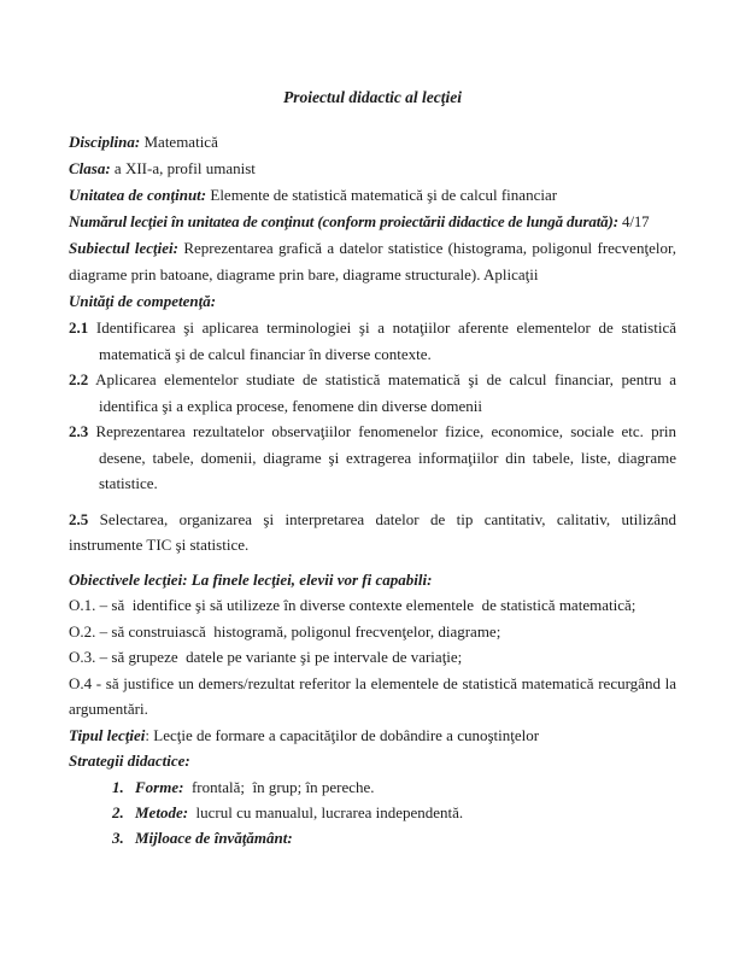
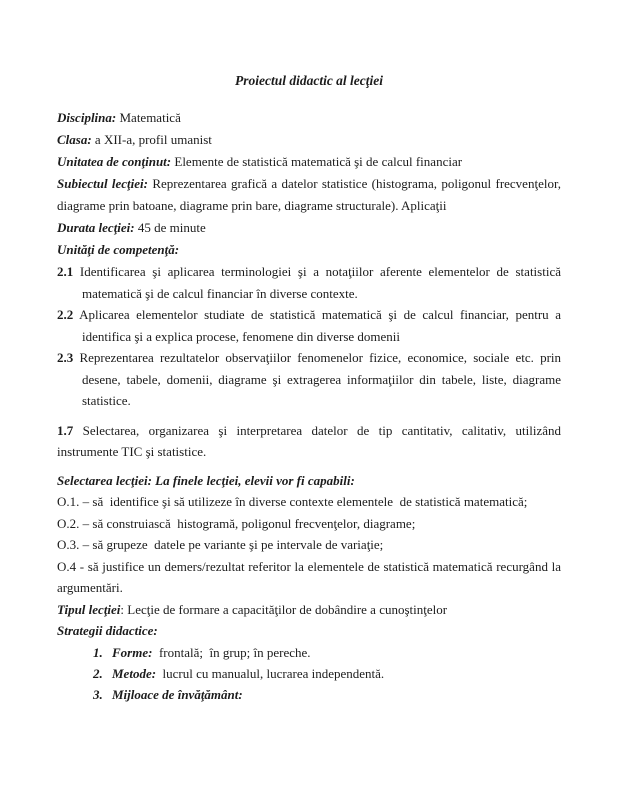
  Proiectul didactic al lecţiei
  Disciplina: Matematică
  Clasa: a XII-a, profil umanist
  Unitatea de conţinut: Elemente de statistică matematică şi de calcul financiar
- Numărul lecţiei în unitatea de conţinut (conform proiectării didactice de lungă durată): 4/17
  Subiectul lecţiei: Reprezentarea grafică a datelor statistice (histograma, poligonul frecvenţelor, diagrame prin batoane, diagrame prin bare, diagrame structurale). Aplicaţii
+ Durata lecţiei: 45 de minute
  Unităţi de competenţă:
  2.1 Identificarea şi aplicarea terminologiei şi a notaţiilor aferente elementelor de statistică matematică şi de calcul financiar în diverse contexte.
  2.2 Aplicarea elementelor studiate de statistică matematică şi de calcul financiar, pentru a identifica şi a explica procese, fenomene din diverse domenii
  2.3 Reprezentarea rezultatelor observaţiilor fenomenelor fizice, economice, sociale etc. prin desene, tabele, domenii, diagrame şi extragerea informaţiilor din tabele, liste, diagrame statistice.
- 2.5 Selectarea, organizarea şi interpretarea datelor de tip cantitativ, calitativ, utilizând instrumente TIC şi statistice.
+ 1.7 Selectarea, organizarea şi interpretarea datelor de tip cantitativ, calitativ, utilizând instrumente TIC şi statistice.
- Obiectivele lecţiei: La finele lecţiei, elevii vor fi capabili:
+ Selectarea lecţiei: La finele lecţiei, elevii vor fi capabili:
  O.1. – să identifice şi să utilizeze în diverse contexte elementele de statistică matematică;
  O.2. – să construiască histogramă, poligonul frecvenţelor, diagrame;
  O.3. – să grupeze datele pe variante şi pe intervale de variaţie;
  O.4 - să justifice un demers/rezultat referitor la elementele de statistică matematică recurgând la argumentări.
  Tipul lecţiei: Lecţie de formare a capacităţilor de dobândire a cunoştinţelor
  Strategii didactice:
  1. Forme: frontală; în grup; în pereche.
  2. Metode: lucrul cu manualul, lucrarea independentă.
  3. Mijloace de învăţământ:
